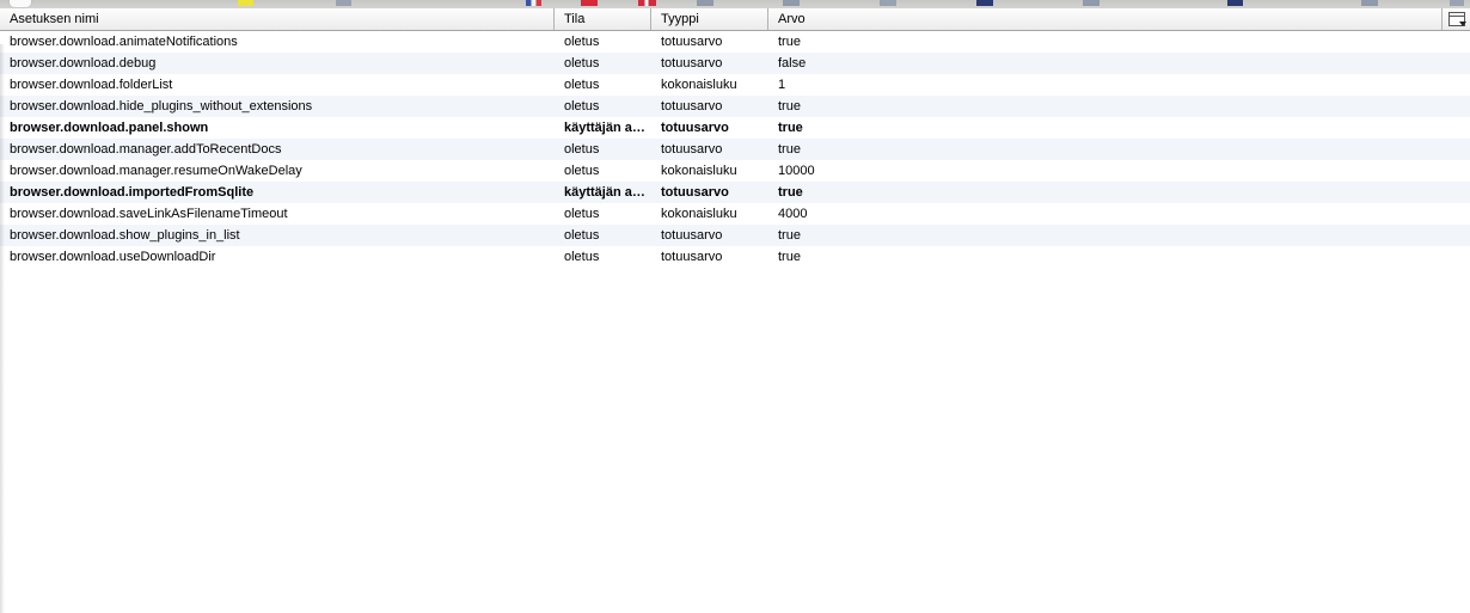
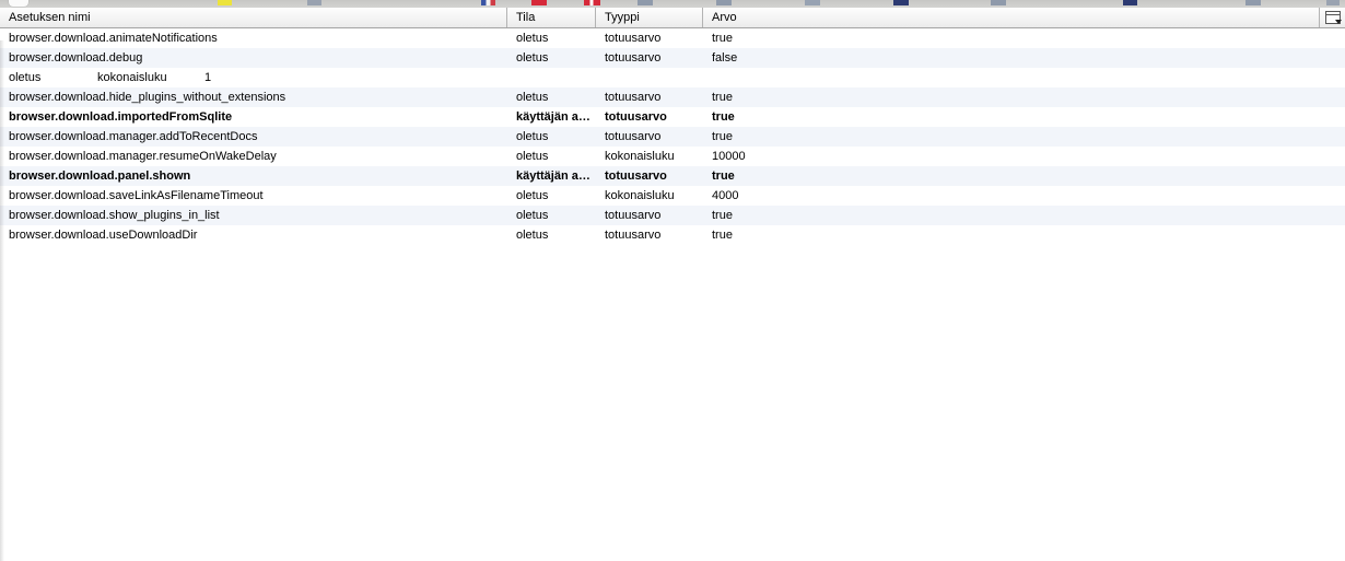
  Asetuksen nimi
  Tila
  Tyyppi
  Arvo
  browser.download.animateNotifications
  oletus
  totuusarvo
  true
  browser.download.debug
  oletus
  totuusarvo
  false
- browser.download.folderList
  oletus
  kokonaisluku
  1
  browser.download.hide_plugins_without_extensions
  oletus
  totuusarvo
  true
- browser.download.panel.shown
+ browser.download.importedFromSqlite
  käyttäjän a…
  totuusarvo
  true
  browser.download.manager.addToRecentDocs
  oletus
  totuusarvo
  true
  browser.download.manager.resumeOnWakeDelay
  oletus
  kokonaisluku
  10000
- browser.download.importedFromSqlite
+ browser.download.panel.shown
  käyttäjän a…
  totuusarvo
  true
  browser.download.saveLinkAsFilenameTimeout
  oletus
  kokonaisluku
  4000
  browser.download.show_plugins_in_list
  oletus
  totuusarvo
  true
  browser.download.useDownloadDir
  oletus
  totuusarvo
  true
